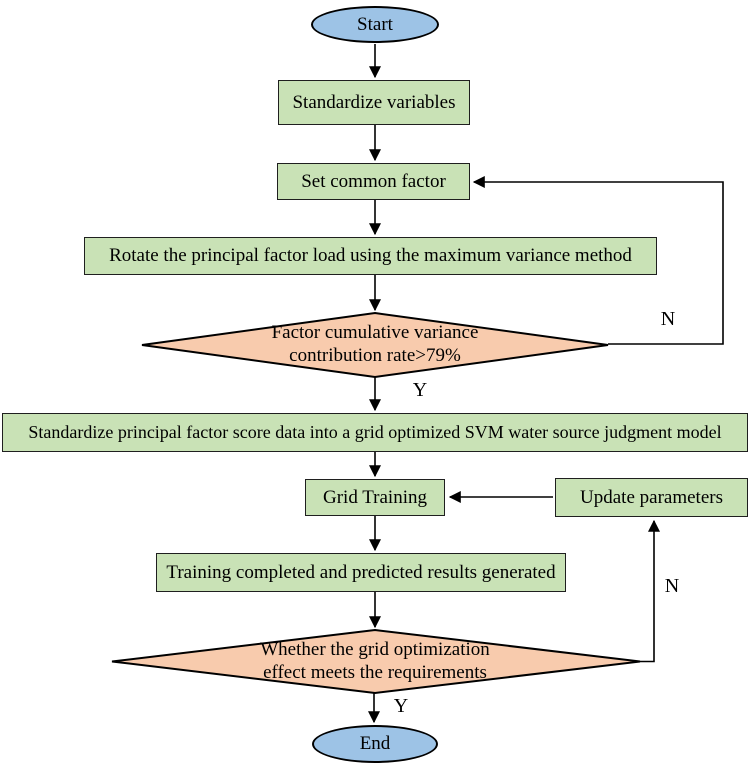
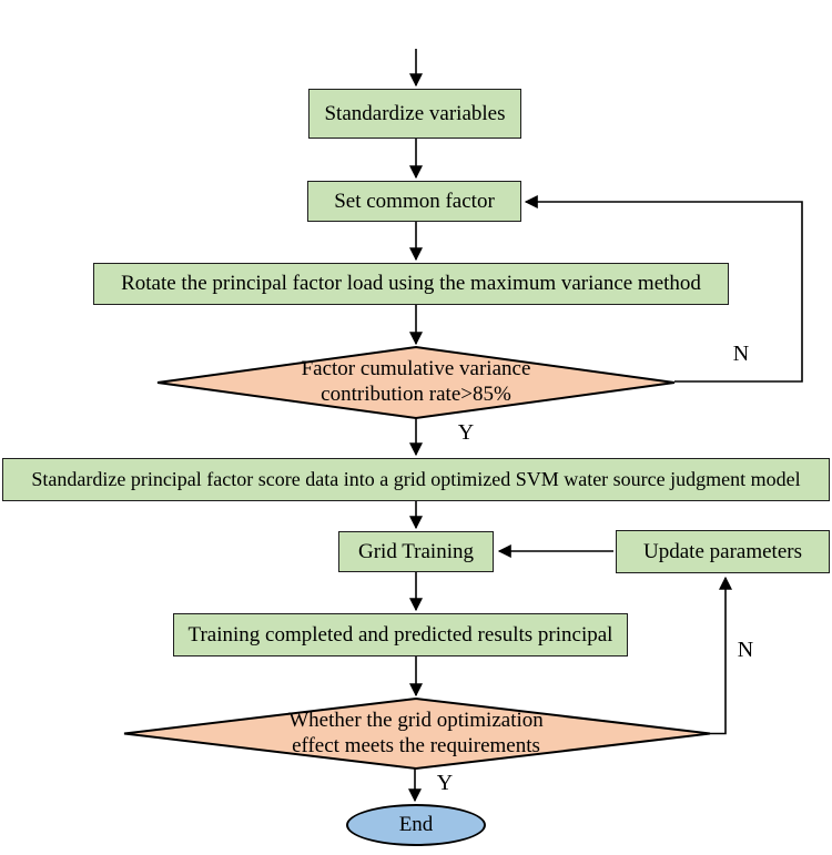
- Start
  Standardize variables
  Set common factor
  Rotate the principal factor load using the maximum variance method
  Factor cumulative variance
- contribution rate>79%
+ contribution rate>85%
  Standardize principal factor score data into a grid optimized SVM water source judgment model
  Grid Training
  Update parameters
- Training completed and predicted results generated
+ Training completed and predicted results principal
  Whether the grid optimization
  effect meets the requirements
  End
  Y
  N
  Y
  N
